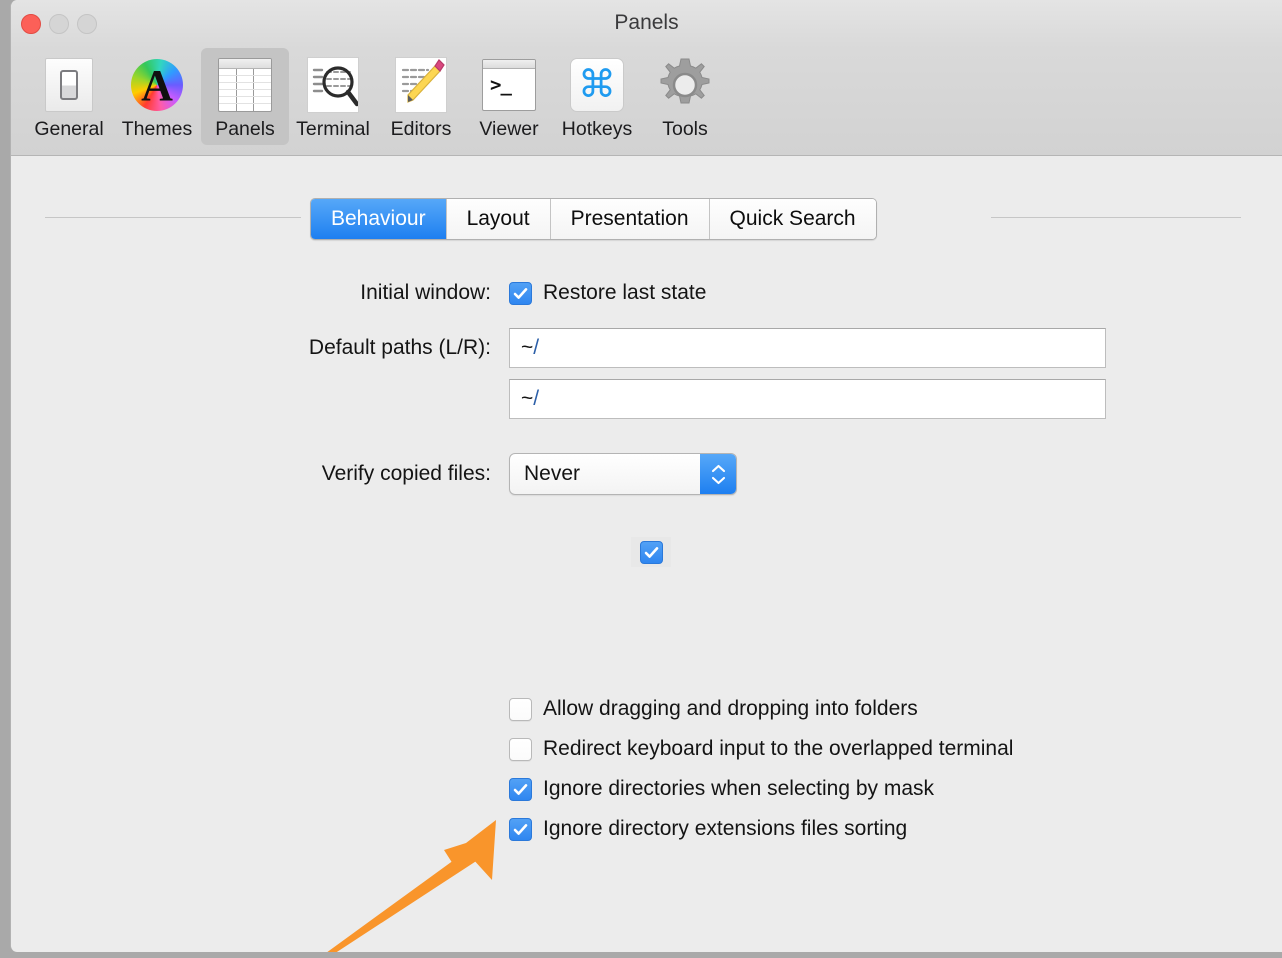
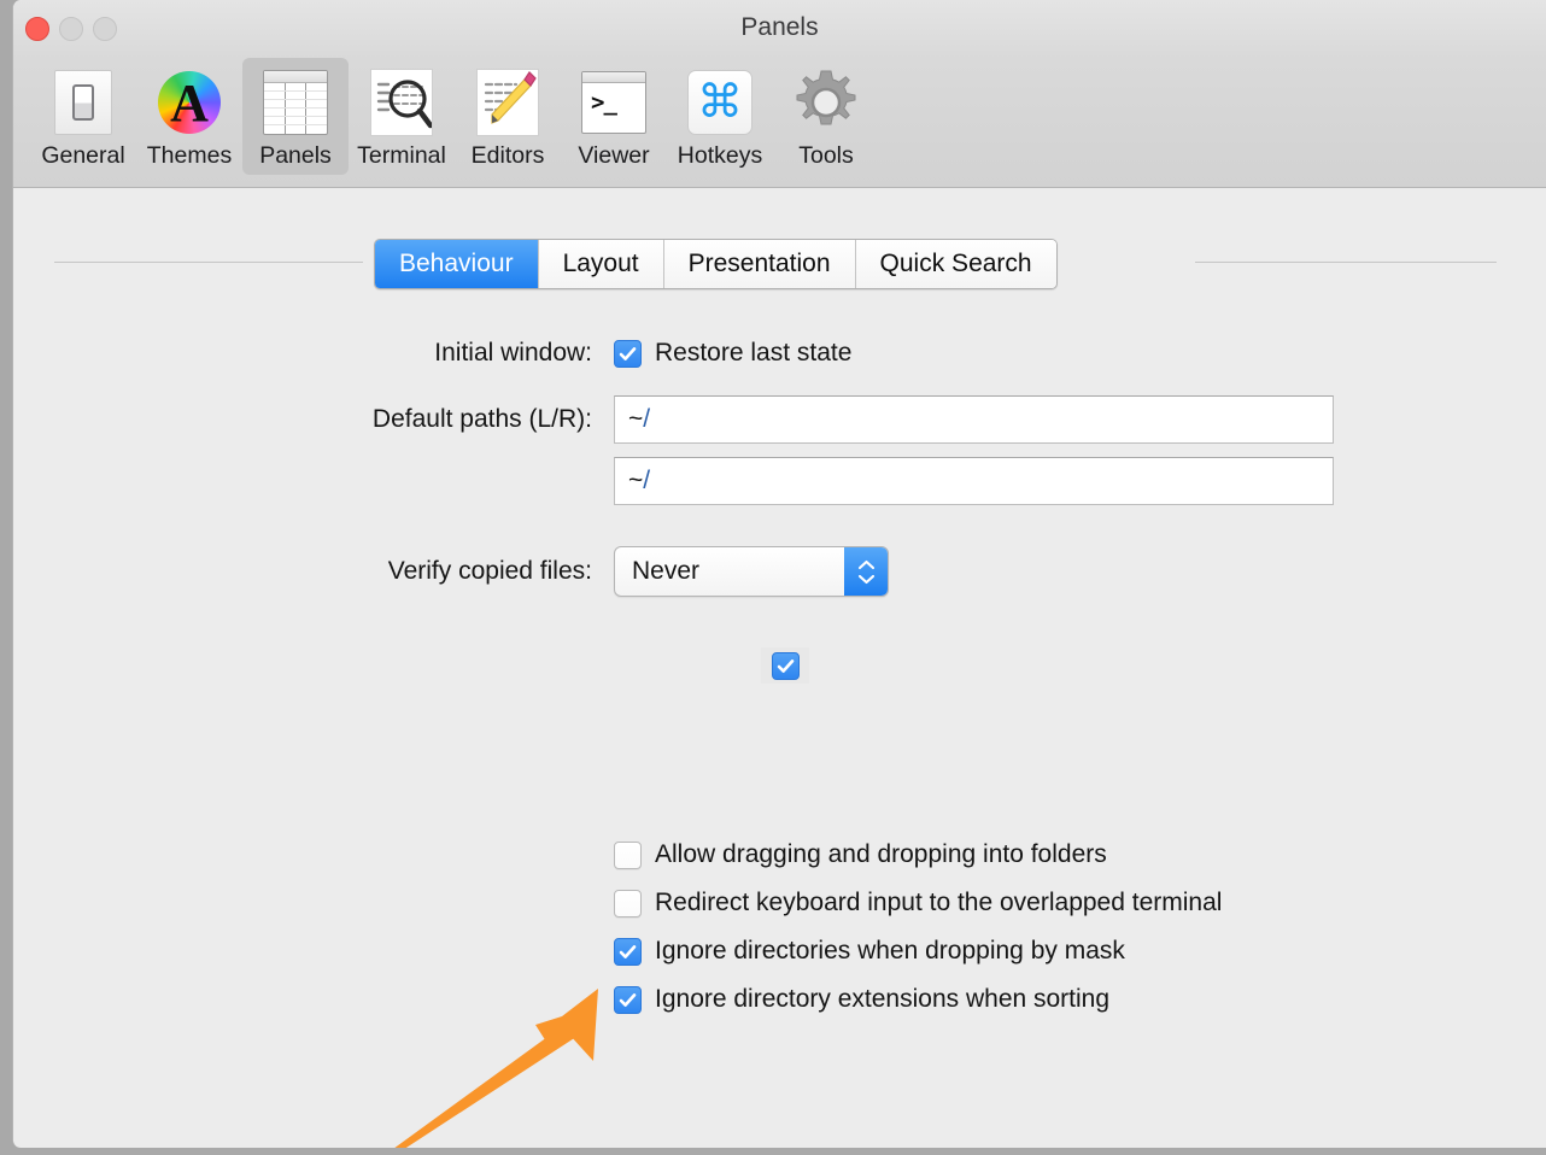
  Panels
  General
  A
  Themes
  Panels
  Terminal
  Editors
  >_
  Viewer
  ⌘
  Hotkeys
  Tools
  Behaviour
  Layout
  Presentation
  Quick Search
  Initial window:
  Restore last state
  Default paths (L/R):
  ~/
  ~/
  Verify copied files:
  Never
  Allow dragging and dropping into folders
  Redirect keyboard input to the overlapped terminal
- Ignore directories when selecting by mask
+ Ignore directories when dropping by mask
- Ignore directory extensions files sorting
+ Ignore directory extensions when sorting
